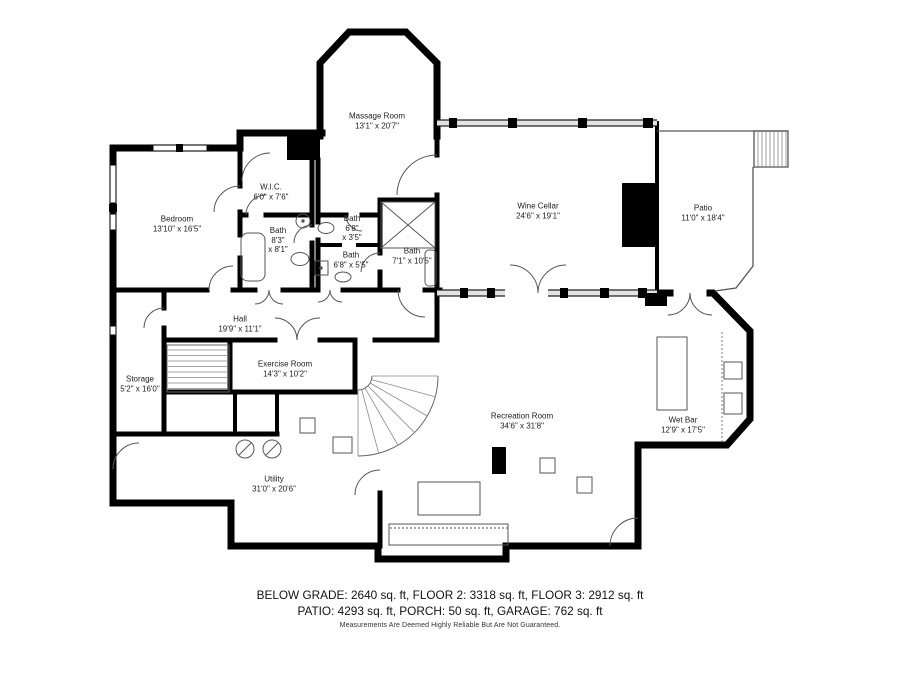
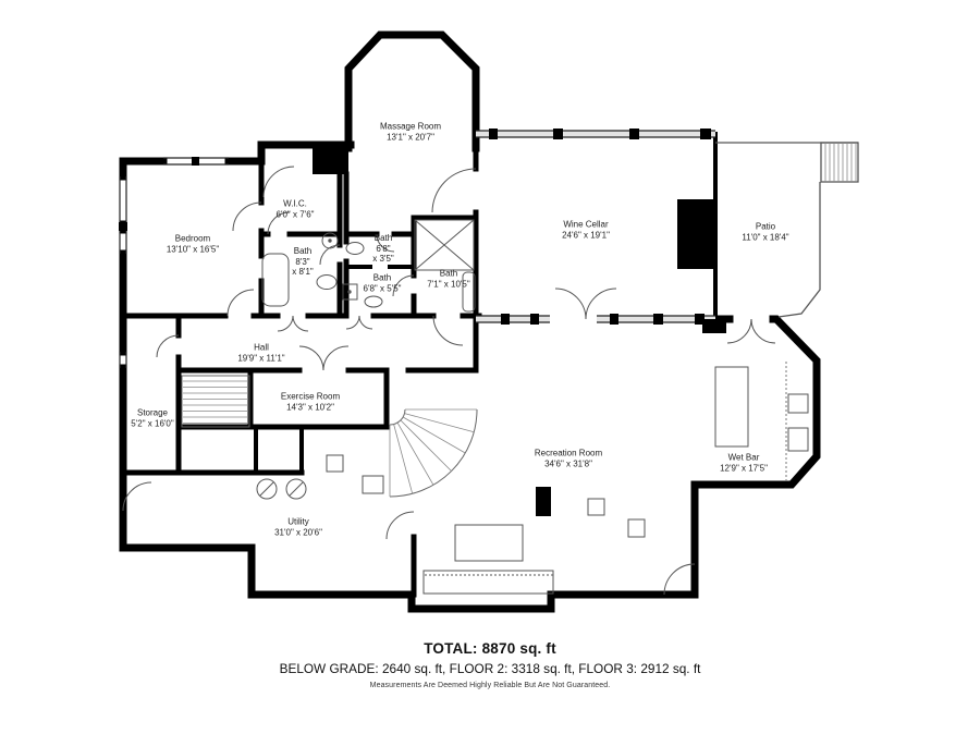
  Massage Room
  13'1" x 20'7"
  W.I.C.
  6'0" x 7'6"
  Bedroom
  13'10" x 16'5"
  Bath
  8'3"
  x 8'1"
  Bath
  6'8"
  x 3'5"
  Bath
  6'8" x 5'5"
  Bath
  7'1" x 10'5"
  Wine Cellar
  24'6" x 19'1"
  Patio
  11'0" x 18'4"
  Hall
  19'9" x 11'1"
  Exercise Room
  14'3" x 10'2"
  Storage
  5'2" x 16'0"
  Recreation Room
  34'6" x 31'8"
  Wet Bar
  12'9" x 17'5"
  Utility
  31'0" x 20'6"
+ TOTAL: 8870 sq. ft
  BELOW GRADE: 2640 sq. ft, FLOOR 2: 3318 sq. ft, FLOOR 3: 2912 sq. ft
- PATIO: 4293 sq. ft, PORCH: 50 sq. ft, GARAGE: 762 sq. ft
